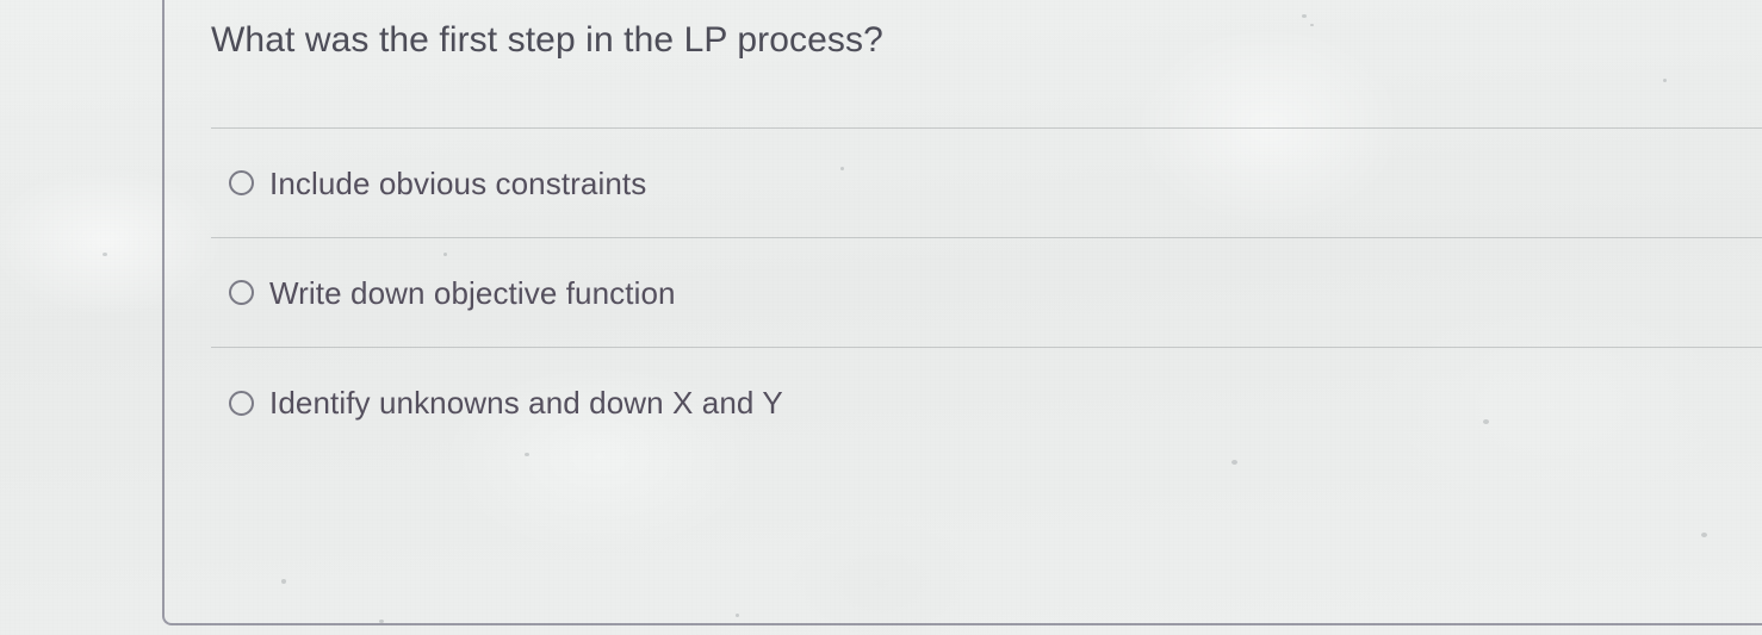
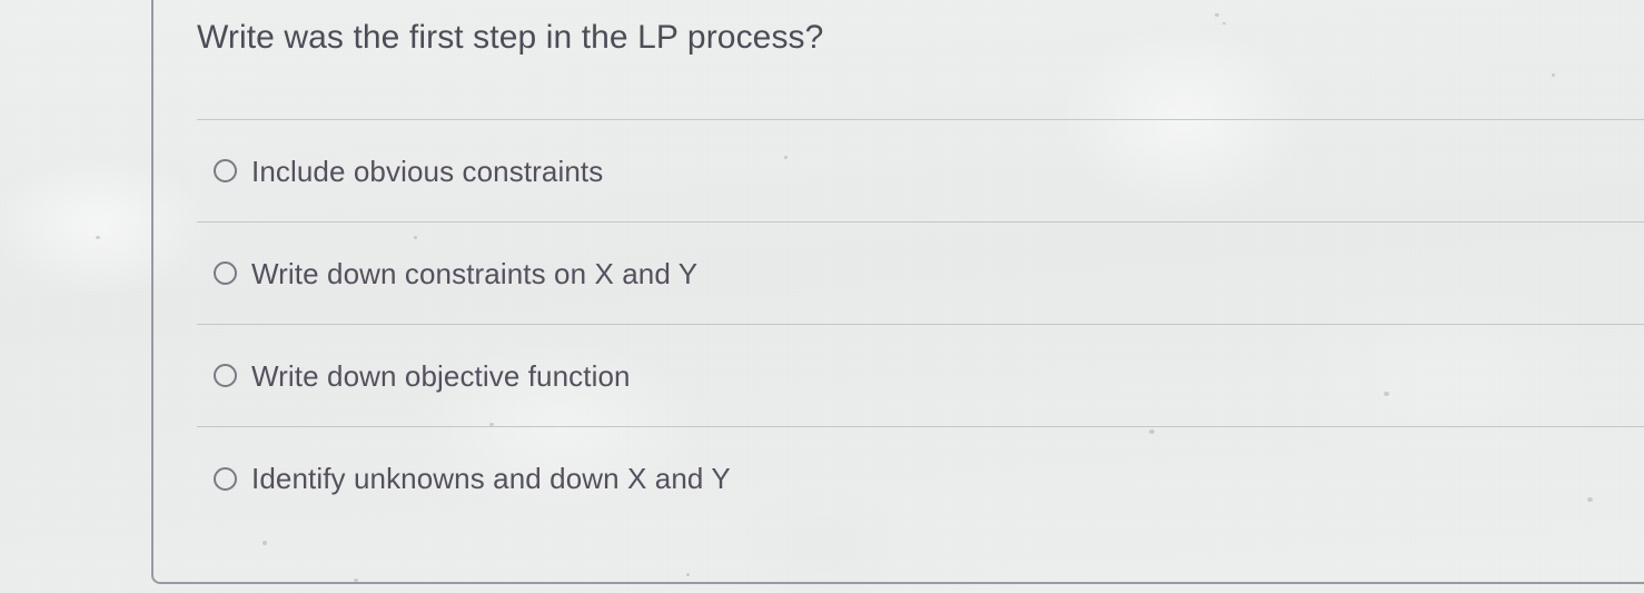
- What was the first step in the LP process?
+ Write was the first step in the LP process?
  Include obvious constraints
+ Write down constraints on X and Y
  Write down objective function
  Identify unknowns and down X and Y
